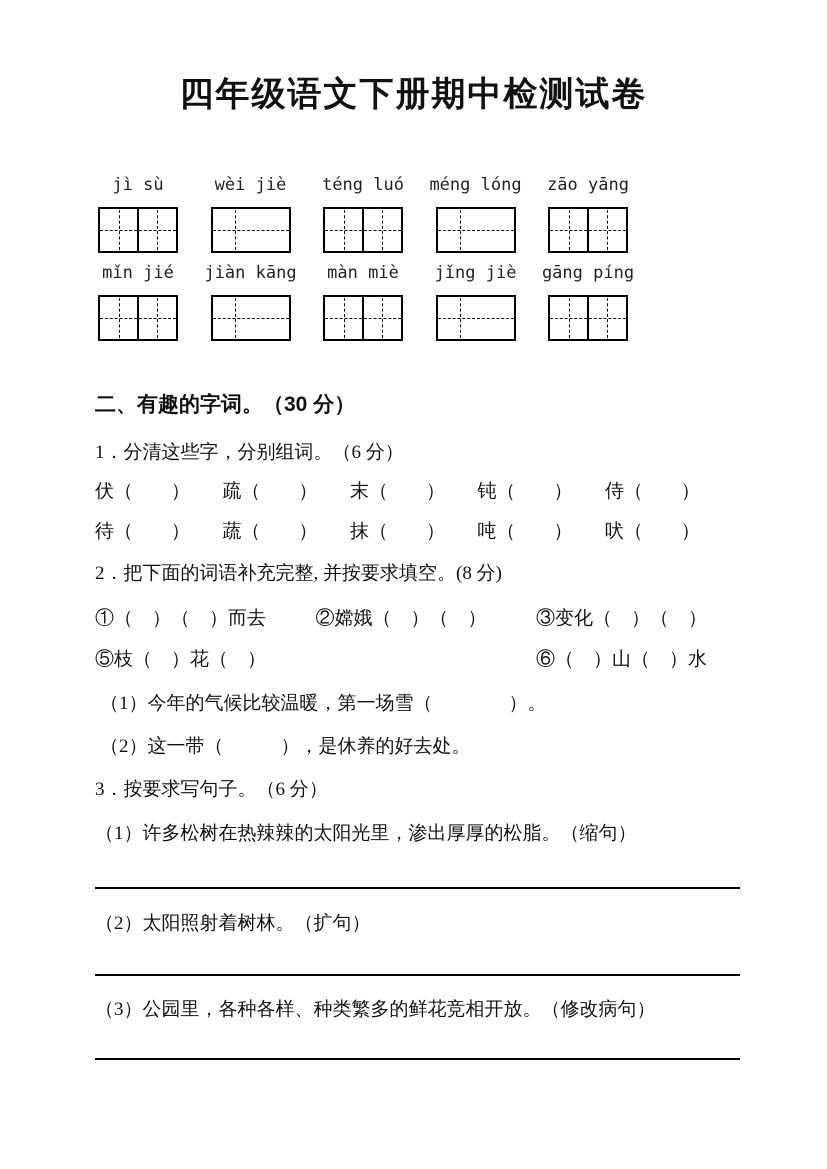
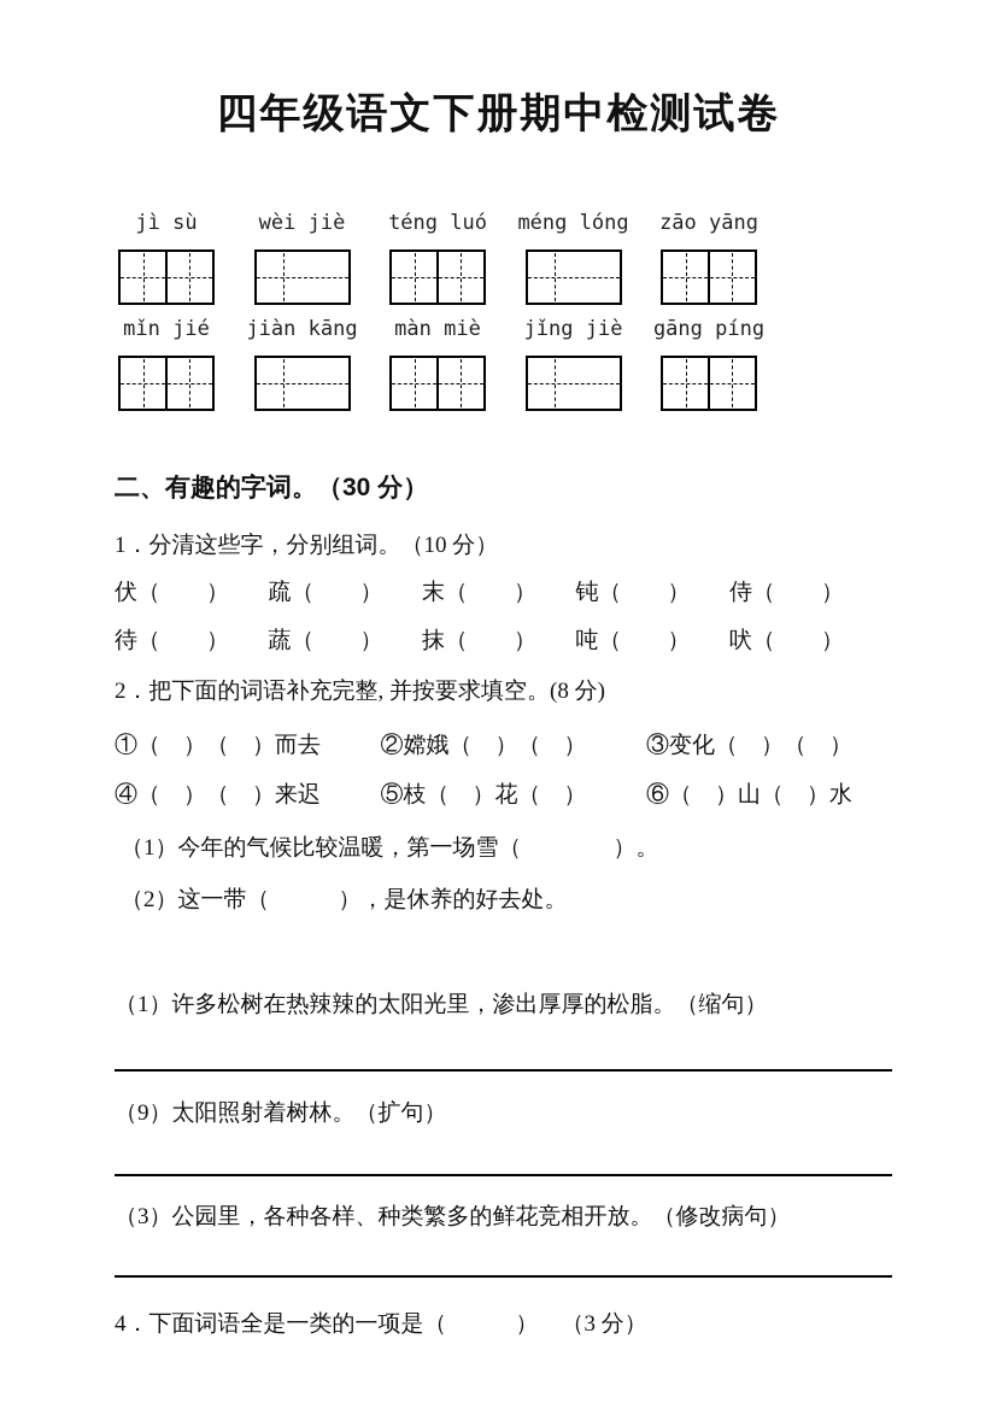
  四年级语文下册期中检测试卷
  jì sù
  wèi jiè
  téng luó
  méng lóng
  zāo yāng
  mǐn jié
  jiàn kāng
  màn miè
  jǐng jiè
  gāng píng
  二、有趣的字词。（30 分）
- 1．分清这些字，分别组词。（6 分）
+ 1．分清这些字，分别组词。（10 分）
  伏（ ）
  疏（ ）
  末（ ）
  钝（ ）
  侍（ ）
  待（ ）
  蔬（ ）
  抹（ ）
  吨（ ）
  吠（ ）
  2．把下面的词语补充完整, 并按要求填空。(8 分)
  ①（ ）（ ）而去
  ②嫦娥（ ）（ ）
  ③变化（ ）（ ）
+ ④（ ）（ ）来迟
  ⑤枝（ ）花（ ）
  ⑥（ ）山（ ）水
  （1）今年的气候比较温暖，第一场雪（ ）。
  （2）这一带（ ），是休养的好去处。
- 3．按要求写句子。（6 分）
  （1）许多松树在热辣辣的太阳光里，渗出厚厚的松脂。（缩句）
- （2）太阳照射着树林。（扩句）
+ （9）太阳照射着树林。（扩句）
  （3）公园里，各种各样、种类繁多的鲜花竞相开放。（修改病句）
+ 4．下面词语全是一类的一项是（ ） （3 分）
